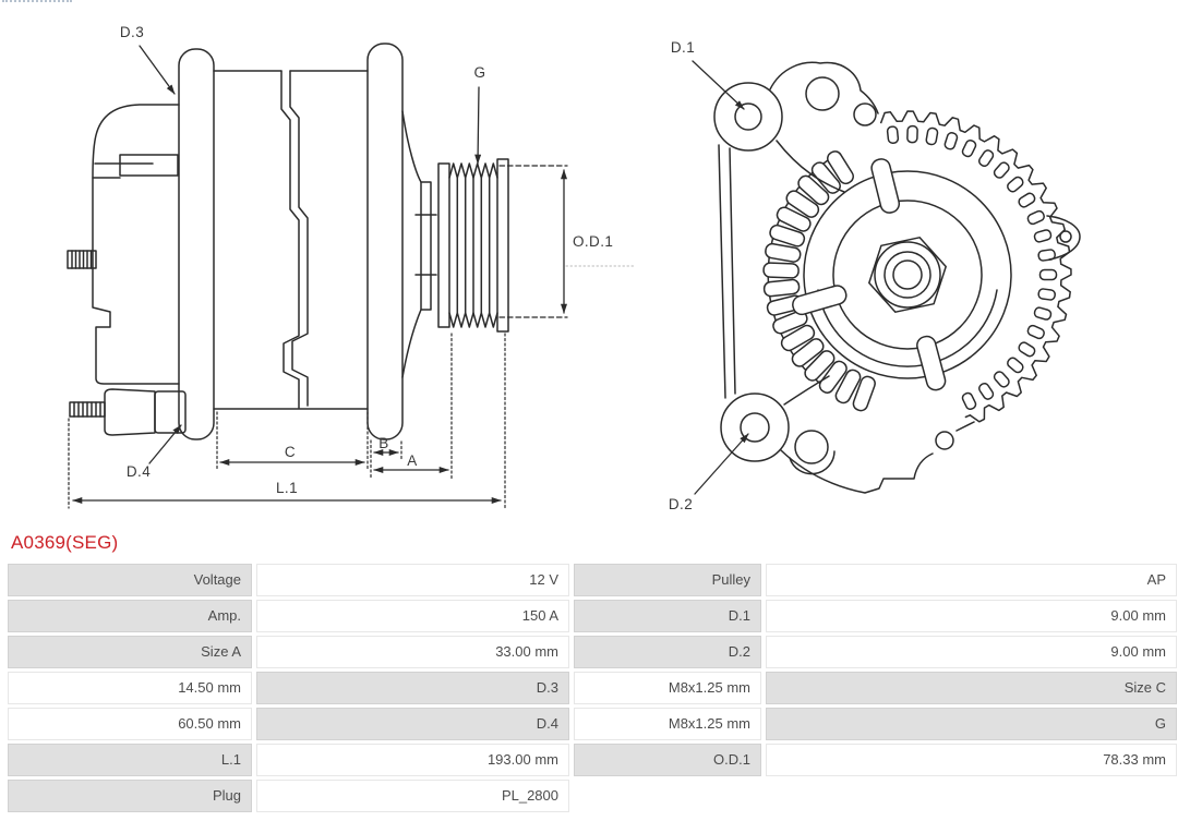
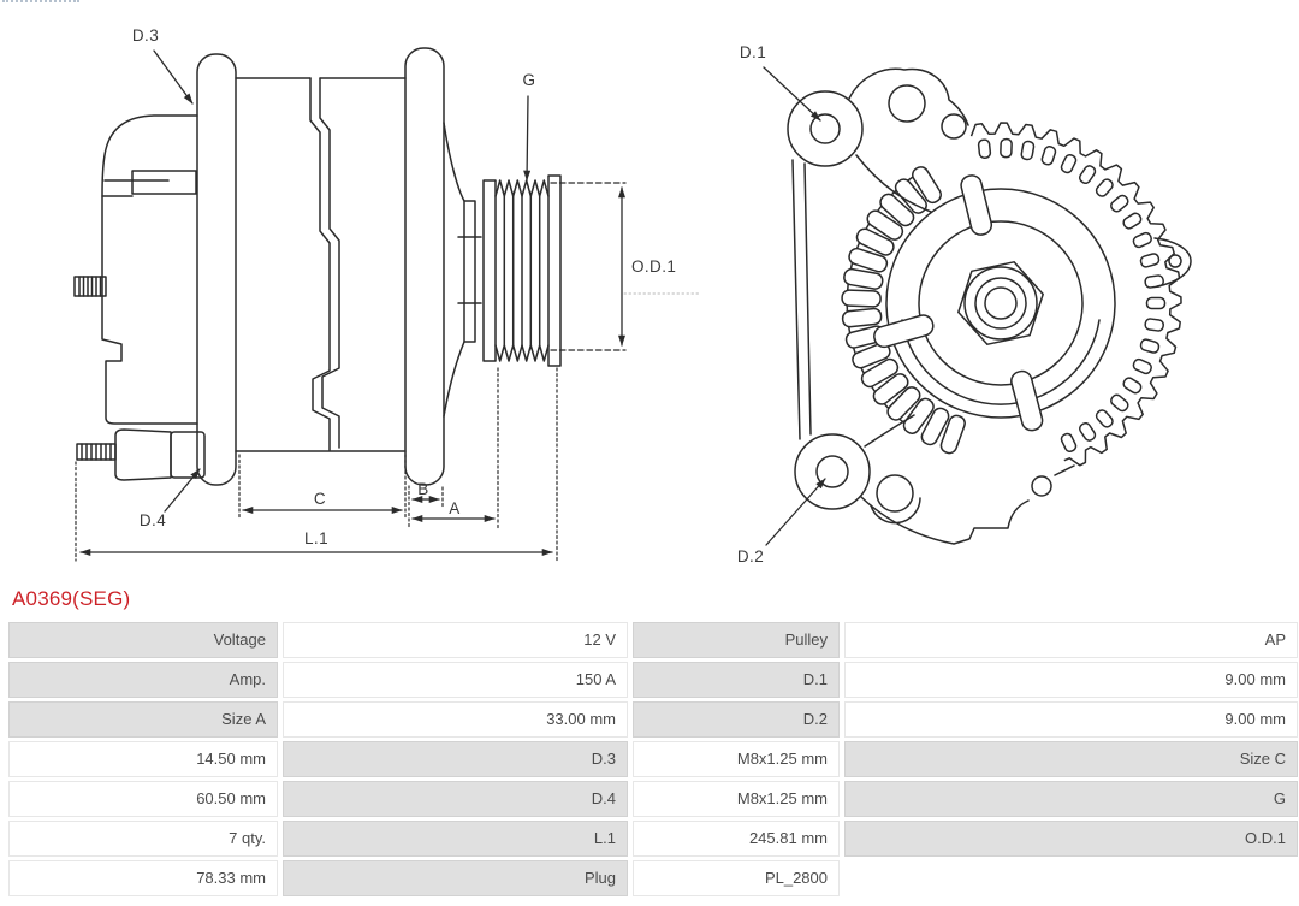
  D.3
  G
  O.D.1
  D.4
  C
  B
  A
  L.1
  D.1
  D.2
  A0369(SEG)
  Voltage
  12 V
  Pulley
  AP
  Amp.
  150 A
  D.1
  9.00 mm
  Size A
  33.00 mm
  D.2
  9.00 mm
  14.50 mm
  D.3
  M8x1.25 mm
  Size C
  60.50 mm
  D.4
  M8x1.25 mm
  G
+ 7 qty.
  L.1
- 193.00 mm
+ 245.81 mm
  O.D.1
  78.33 mm
  Plug
  PL_2800
